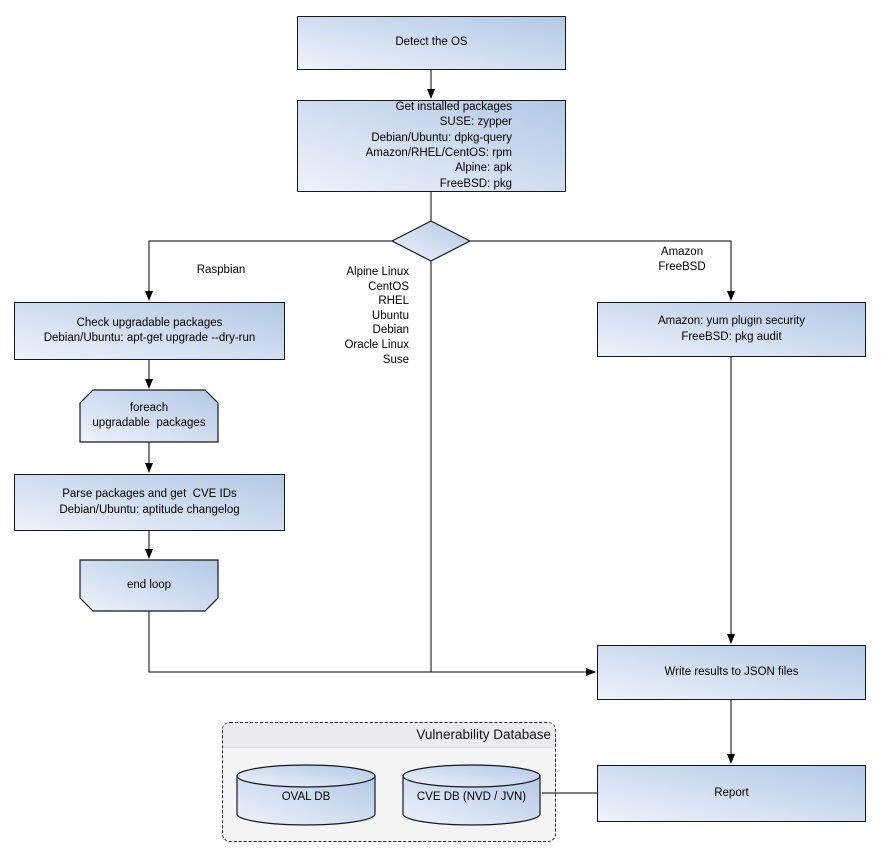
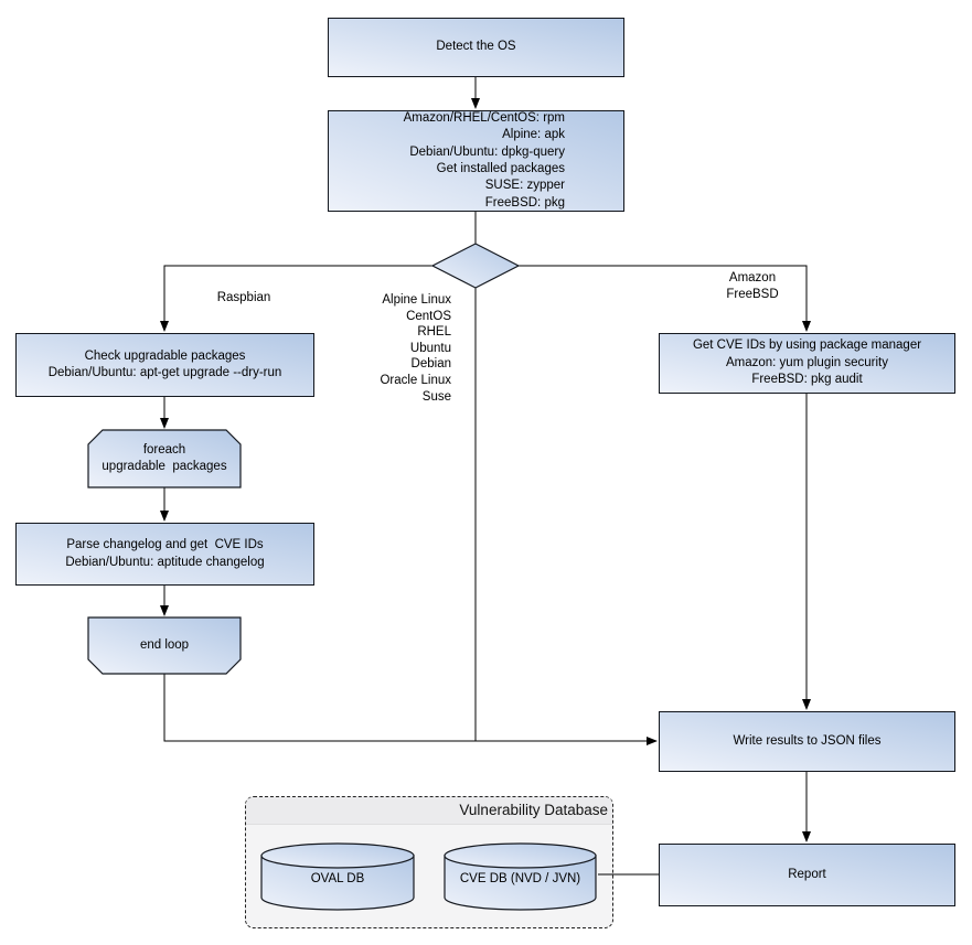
  Vulnerability Database
  Detect the OS
- Get installed packages
+ Amazon/RHEL/CentOS: rpm
- SUSE: zypper
+ Alpine: apk
  Debian/Ubuntu: dpkg-query
- Amazon/RHEL/CentOS: rpm
+ Get installed packages
- Alpine: apk
+ SUSE: zypper
  FreeBSD: pkg
  Check upgradable packages
  Debian/Ubuntu: apt-get upgrade --dry-run
  foreach
  upgradable packages
- Parse packages and get CVE IDs
+ Parse changelog and get CVE IDs
  Debian/Ubuntu: aptitude changelog
  end loop
+ Get CVE IDs by using package manager
  Amazon: yum plugin security
  FreeBSD: pkg audit
  Write results to JSON files
  Report
  Raspbian
  Alpine Linux
  CentOS
  RHEL
  Ubuntu
  Debian
  Oracle Linux
  Suse
  Amazon
  FreeBSD
  OVAL DB
  CVE DB (NVD / JVN)
